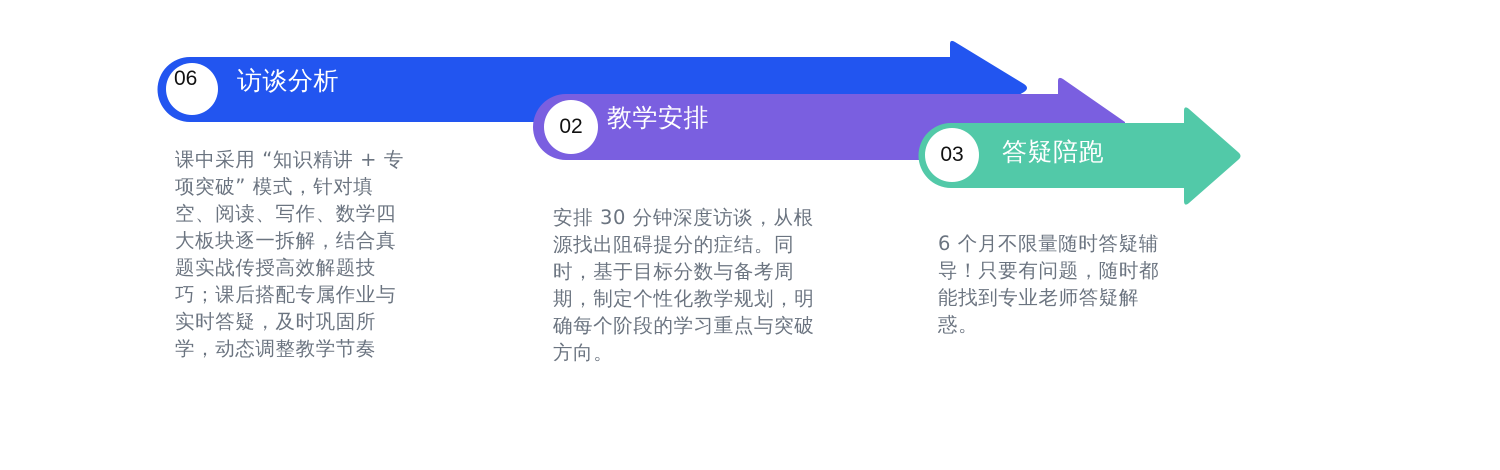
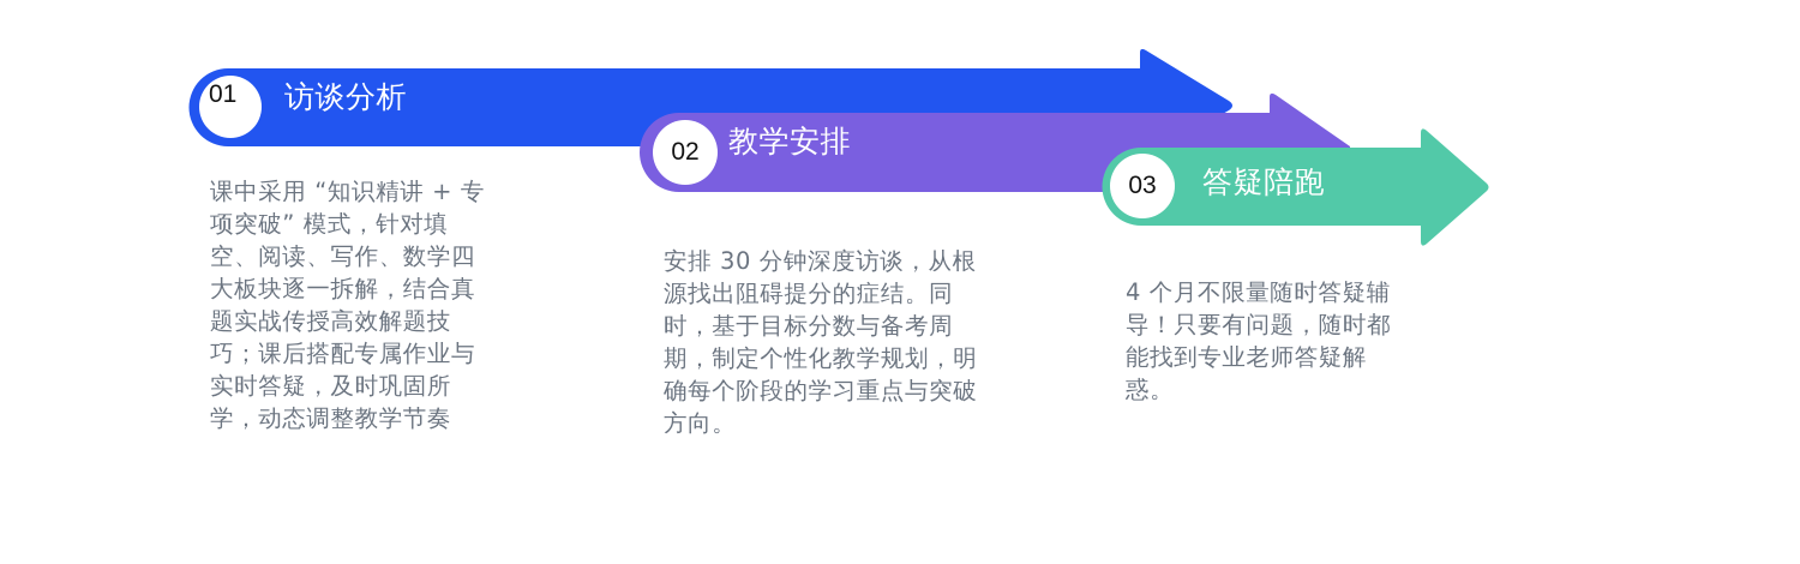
- 06
+ 01
  访谈分析
  课中采用 “知识精讲 + 专项突破” 模式，针对填空、阅读、写作、数学四大板块逐一拆解，结合真题实战传授高效解题技巧；课后搭配专属作业与实时答疑，及时巩固所学，动态调整教学节奏
  02
  教学安排
  安排 30 分钟深度访谈，从根源找出阻碍提分的症结。同时，基于目标分数与备考周期，制定个性化教学规划，明确每个阶段的学习重点与突破方向。
  03
  答疑陪跑
- 6 个月不限量随时答疑辅导！只要有问题，随时都能找到专业老师答疑解惑。
+ 4 个月不限量随时答疑辅导！只要有问题，随时都能找到专业老师答疑解惑。
